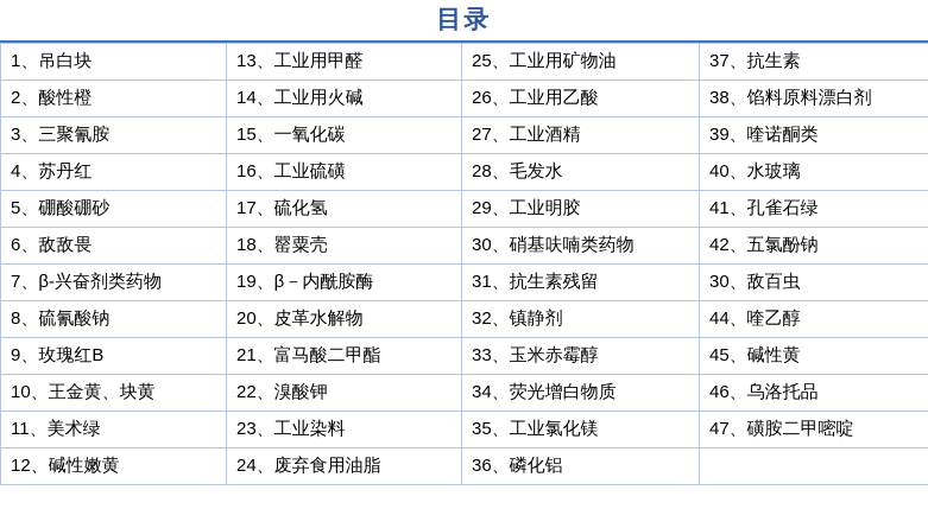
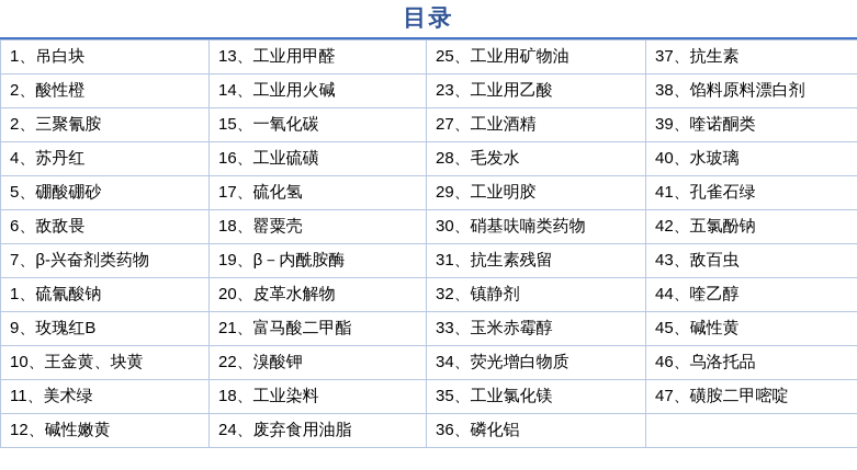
  目录
  1、吊白块	13、工业用甲醛	25、工业用矿物油	37、抗生素
- 2、酸性橙	14、工业用火碱	26、工业用乙酸	38、馅料原料漂白剂
+ 2、酸性橙	14、工业用火碱	23、工业用乙酸	38、馅料原料漂白剂
- 3、三聚氰胺	15、一氧化碳	27、工业酒精	39、喹诺酮类
+ 2、三聚氰胺	15、一氧化碳	27、工业酒精	39、喹诺酮类
  4、苏丹红	16、工业硫磺	28、毛发水	40、水玻璃
  5、硼酸硼砂	17、硫化氢	29、工业明胶	41、孔雀石绿
  6、敌敌畏	18、罂粟壳	30、硝基呋喃类药物	42、五氯酚钠
- 7、β-兴奋剂类药物	19、β－内酰胺酶	31、抗生素残留	30、敌百虫
+ 7、β-兴奋剂类药物	19、β－内酰胺酶	31、抗生素残留	43、敌百虫
- 8、硫氰酸钠	20、皮革水解物	32、镇静剂	44、喹乙醇
+ 1、硫氰酸钠	20、皮革水解物	32、镇静剂	44、喹乙醇
  9、玫瑰红B	21、富马酸二甲酯	33、玉米赤霉醇	45、碱性黄
  10、王金黄、块黄	22、溴酸钾	34、荧光增白物质	46、乌洛托品
- 11、美术绿	23、工业染料	35、工业氯化镁	47、磺胺二甲嘧啶
+ 11、美术绿	18、工业染料	35、工业氯化镁	47、磺胺二甲嘧啶
  12、碱性嫩黄	24、废弃食用油脂	36、磷化铝
